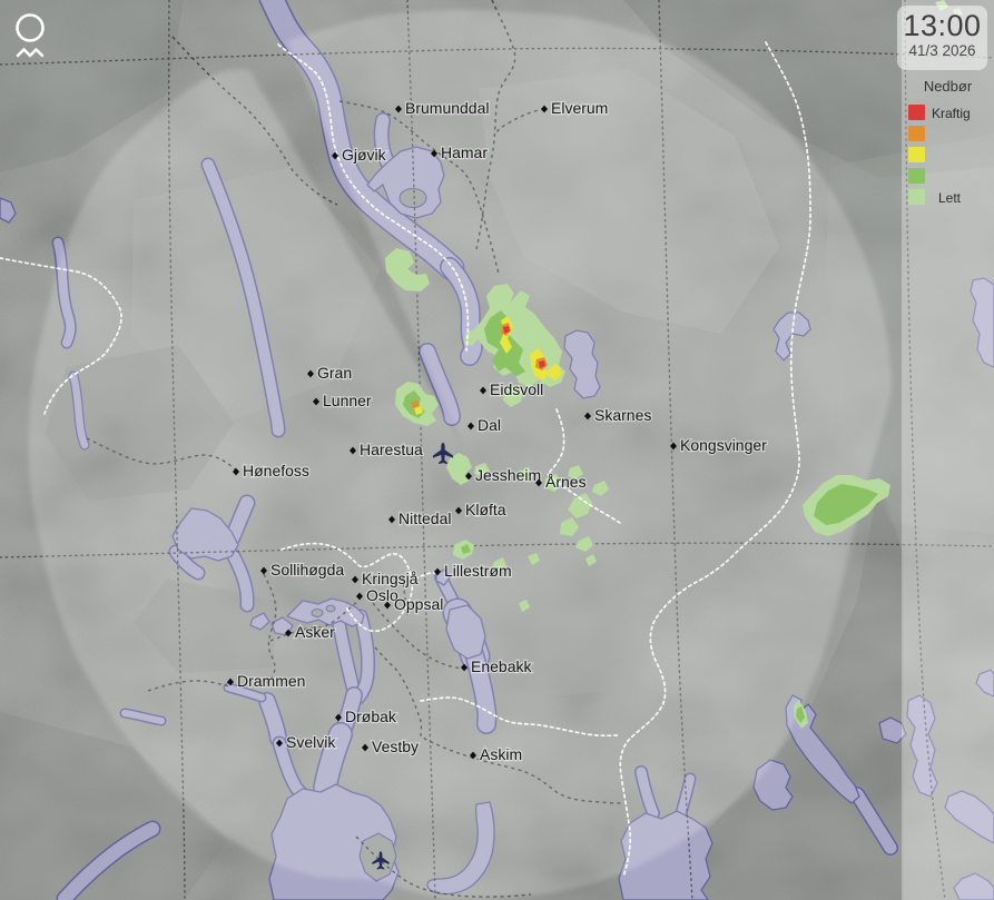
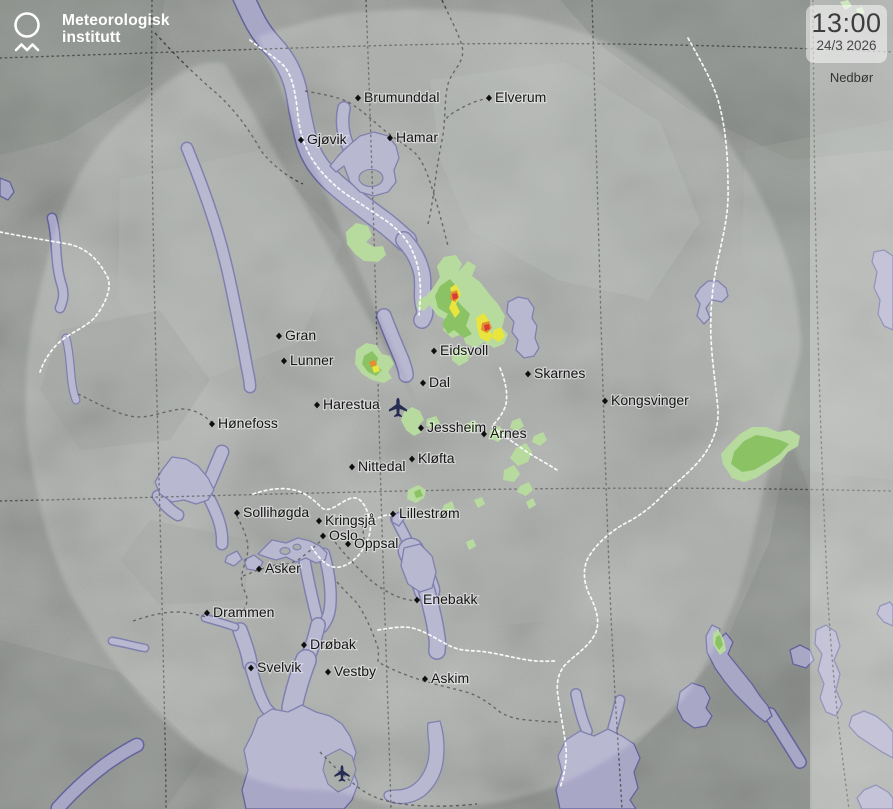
  Brumunddal
  Elverum
  Gjøvik
  Hamar
  Gran
  Lunner
  Eidsvoll
  Dal
  Skarnes
  Kongsvinger
  Harestua
  Jessheim
  Årnes
  Hønefoss
  Nittedal
  Kløfta
  Sollihøgda
  Kringsjå
  Oslo
  Oppsal
  Lillestrøm
  Asker
  Enebakk
  Drammen
  Drøbak
  Svelvik
  Vestby
  Askim
+ Meteorologisk
+ institutt
  13:00
- 41/3 2026
+ 24/3 2026
  Nedbør
- Kraftig
- Lett
